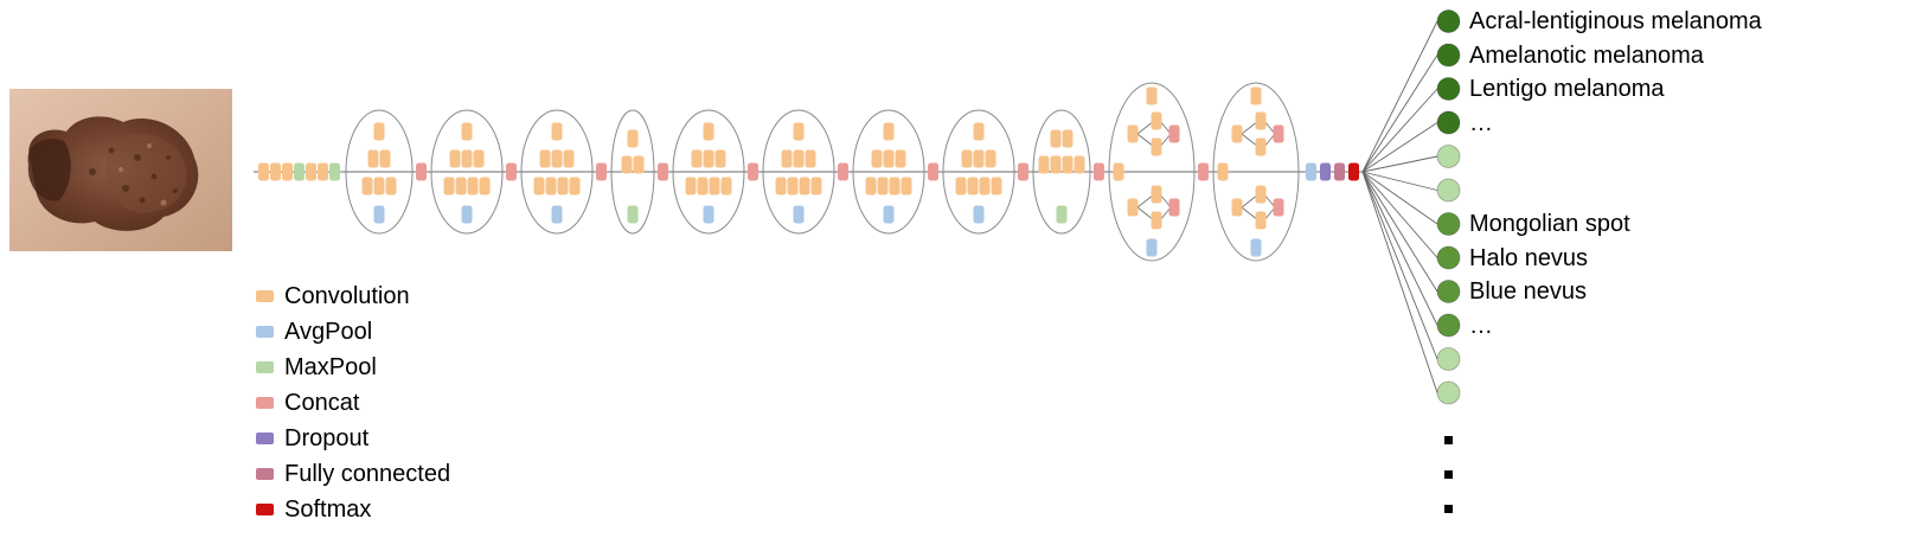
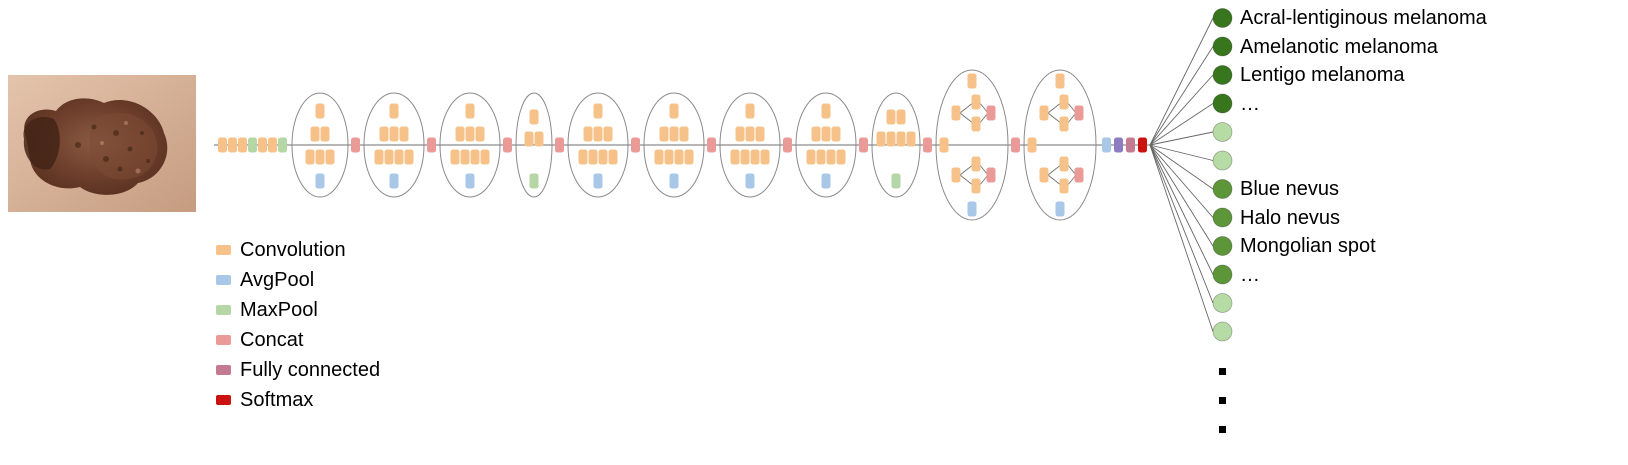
  Acral-lentiginous melanoma
  Amelanotic melanoma
  Lentigo melanoma
  …
- Mongolian spot
+ Blue nevus
  Halo nevus
- Blue nevus
+ Mongolian spot
  …
  Convolution
  AvgPool
  MaxPool
  Concat
- Dropout
  Fully connected
  Softmax
